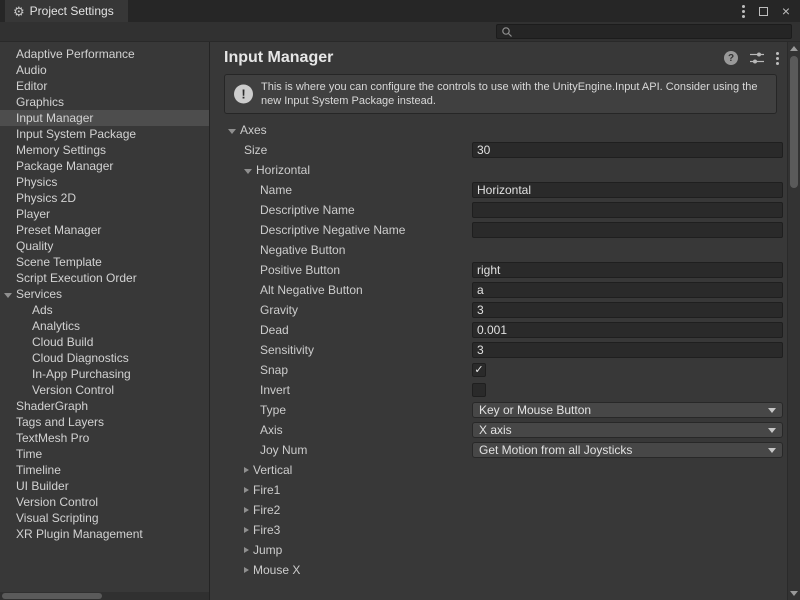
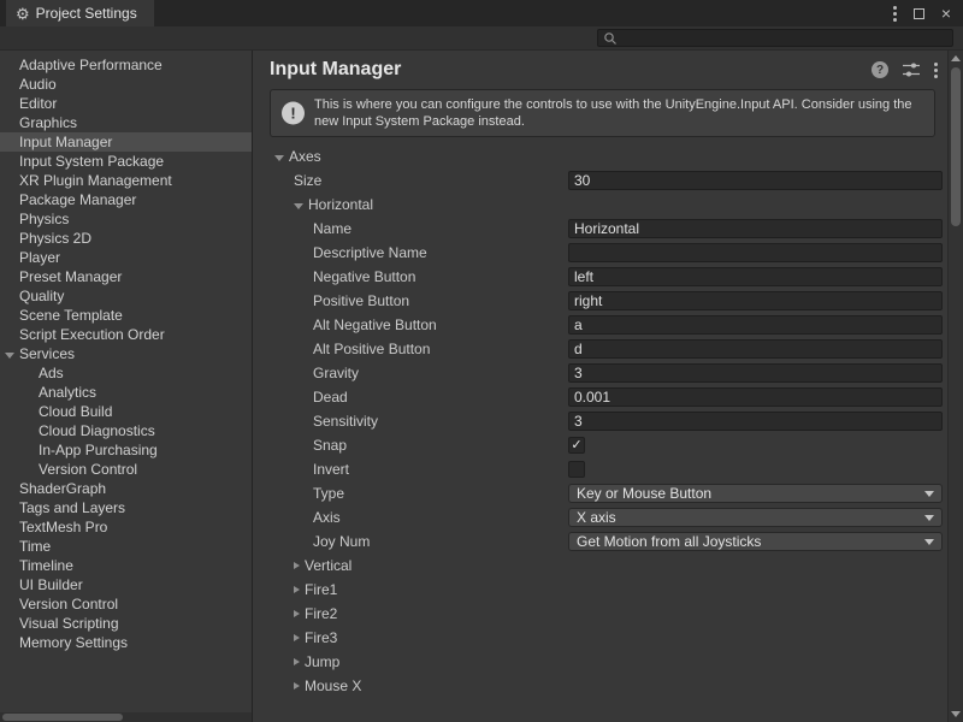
  ⚙
  Project Settings
  ×
  Adaptive Performance
  Audio
  Editor
  Graphics
  Input Manager
  Input System Package
- Memory Settings
+ XR Plugin Management
  Package Manager
  Physics
  Physics 2D
  Player
  Preset Manager
  Quality
  Scene Template
  Script Execution Order
  Services
  Ads
  Analytics
  Cloud Build
  Cloud Diagnostics
  In-App Purchasing
  Version Control
  ShaderGraph
  Tags and Layers
  TextMesh Pro
  Time
  Timeline
  UI Builder
  Version Control
  Visual Scripting
- XR Plugin Management
+ Memory Settings
  Input Manager
  ?
  !
  This is where you can configure the controls to use with the UnityEngine.Input API. Consider using the new Input System Package instead.
  Axes
  Size
  30
  Horizontal
  Name
  Horizontal
  Descriptive Name
- Descriptive Negative Name
  Negative Button
+ left
  Positive Button
  right
  Alt Negative Button
  a
+ Alt Positive Button
+ d
  Gravity
  3
  Dead
  0.001
  Sensitivity
  3
  Snap
  ✓
  Invert
  Type
  Key or Mouse Button
  Axis
  X axis
  Joy Num
  Get Motion from all Joysticks
  Vertical
  Fire1
  Fire2
  Fire3
  Jump
  Mouse X
